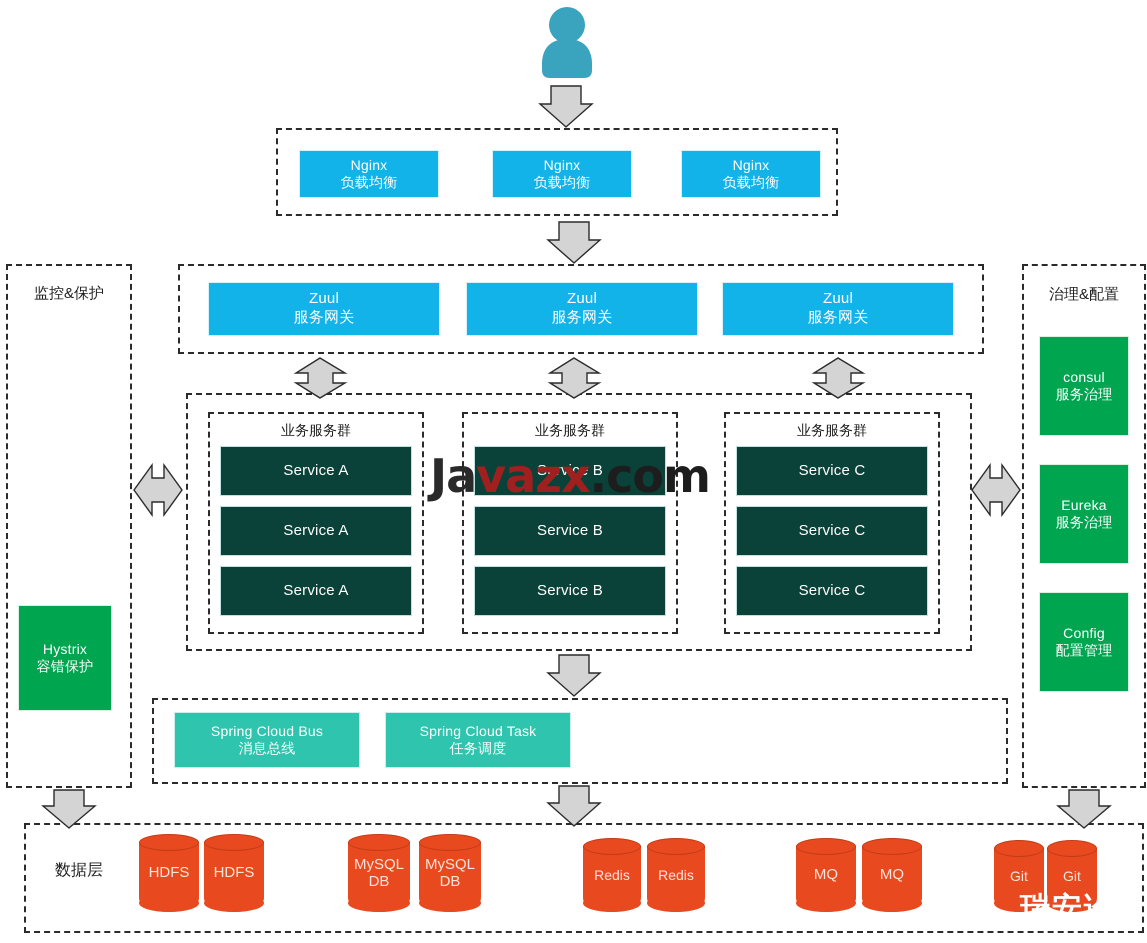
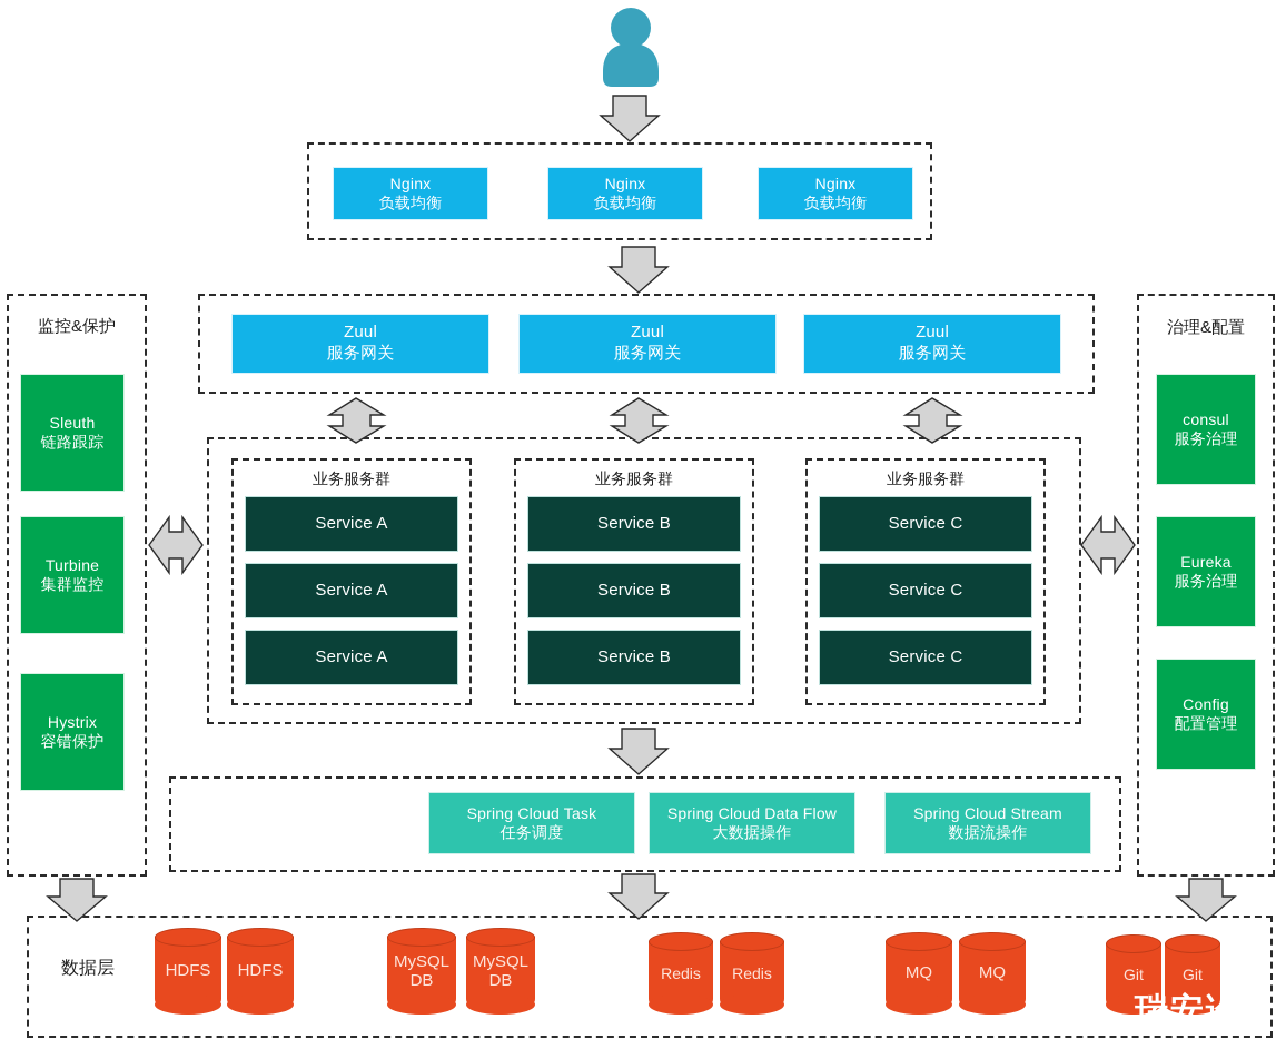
  Nginx
  负载均衡
  Nginx
  负载均衡
  Nginx
  负载均衡
  Zuul
  服务网关
  Zuul
  服务网关
  Zuul
  服务网关
  监控&保护
+ Sleuth
+ 链路跟踪
+ Turbine
+ 集群监控
  Hystrix
  容错保护
  治理&配置
  consul
  服务治理
  Eureka
  服务治理
  Config
  配置管理
  业务服务群
  Service A
  Service A
  Service A
  业务服务群
  Service B
  Service B
  Service B
  业务服务群
  Service C
  Service C
  Service C
- Spring Cloud Bus
- 消息总线
  Spring Cloud Task
  任务调度
+ Spring Cloud Data Flow
+ 大数据操作
+ Spring Cloud Stream
+ 数据流操作
  数据层
  HDFS
  HDFS
  MySQL
  DB
  MySQL
  DB
  Redis
  Redis
  MQ
  MQ
  Git
  Git
- Javazx.com
  瑞安论
